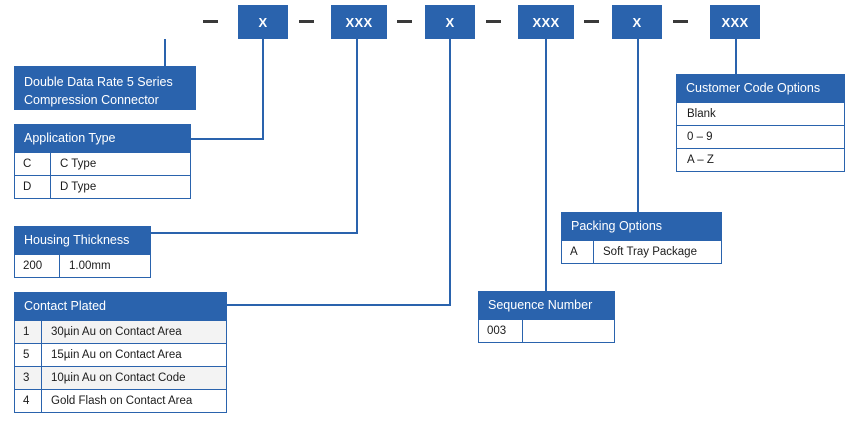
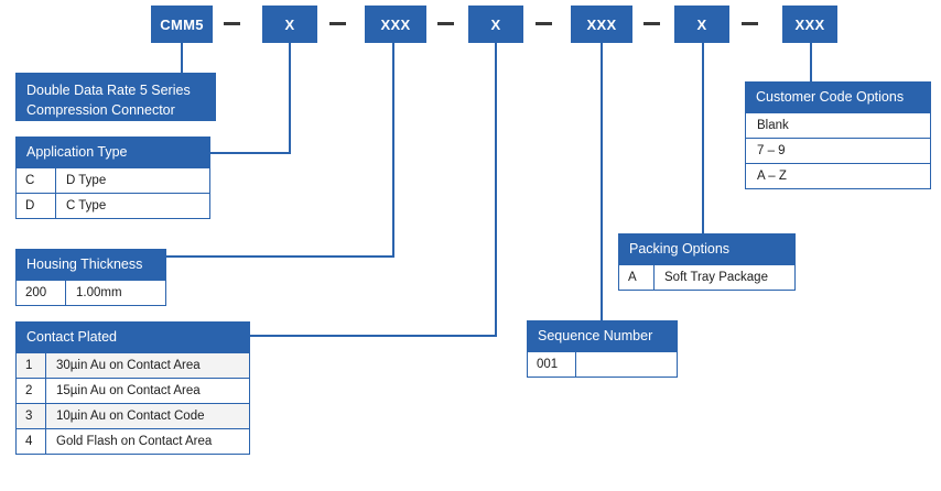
+ CMM5
  X
  XXX
  X
  XXX
  X
  XXX
  Double Data Rate 5 Series
  Compression Connector
  Application Type
  C
- C Type
+ D Type
  D
- D Type
+ C Type
  Housing Thickness
  200
  1.00mm
  Contact Plated
  1
  30µin Au on Contact Area
- 5
+ 2
  15µin Au on Contact Area
  3
  10µin Au on Contact Code
  4
  Gold Flash on Contact Area
  Sequence Number
- 003
+ 001
  Packing Options
  A
  Soft Tray Package
  Customer Code Options
  Blank
- 0 – 9
+ 7 – 9
  A – Z
